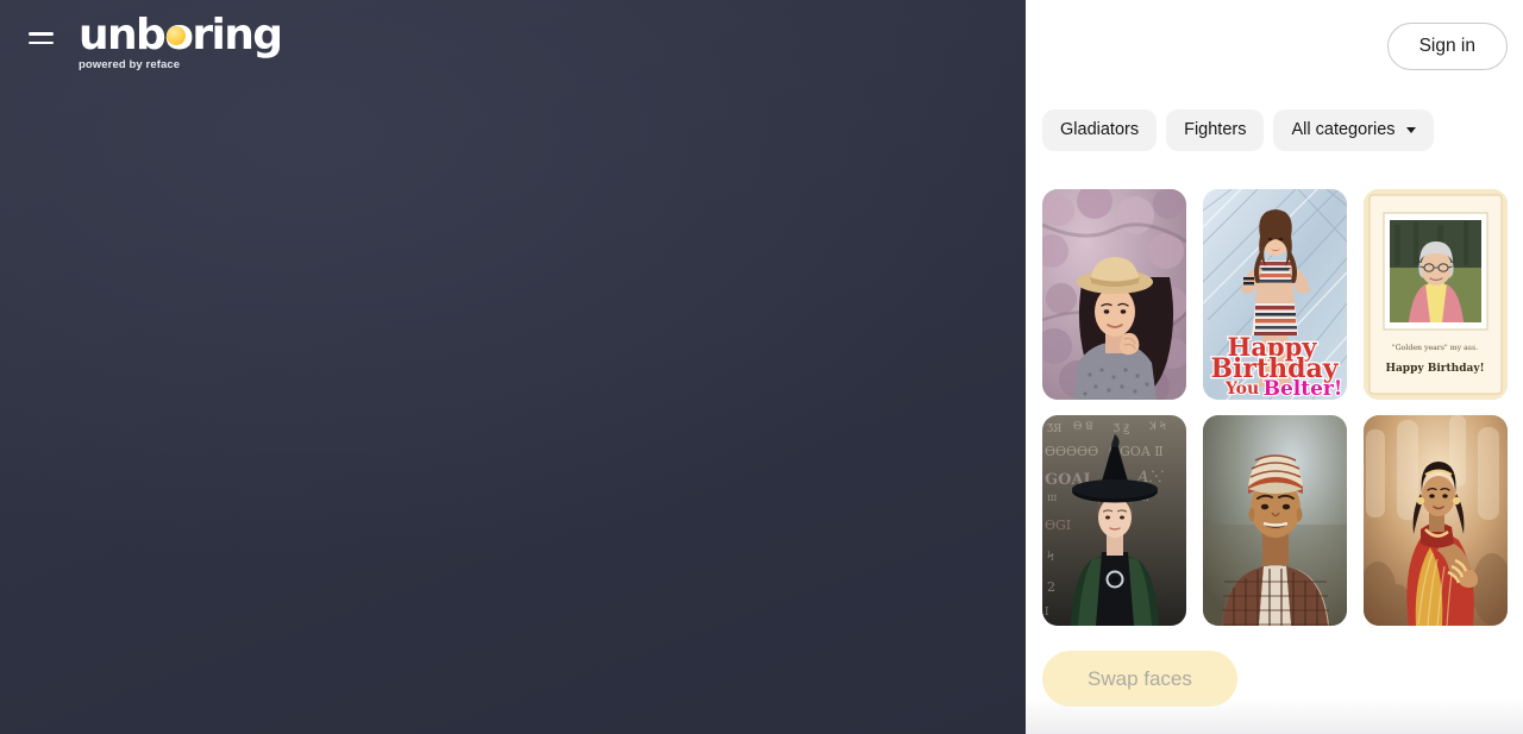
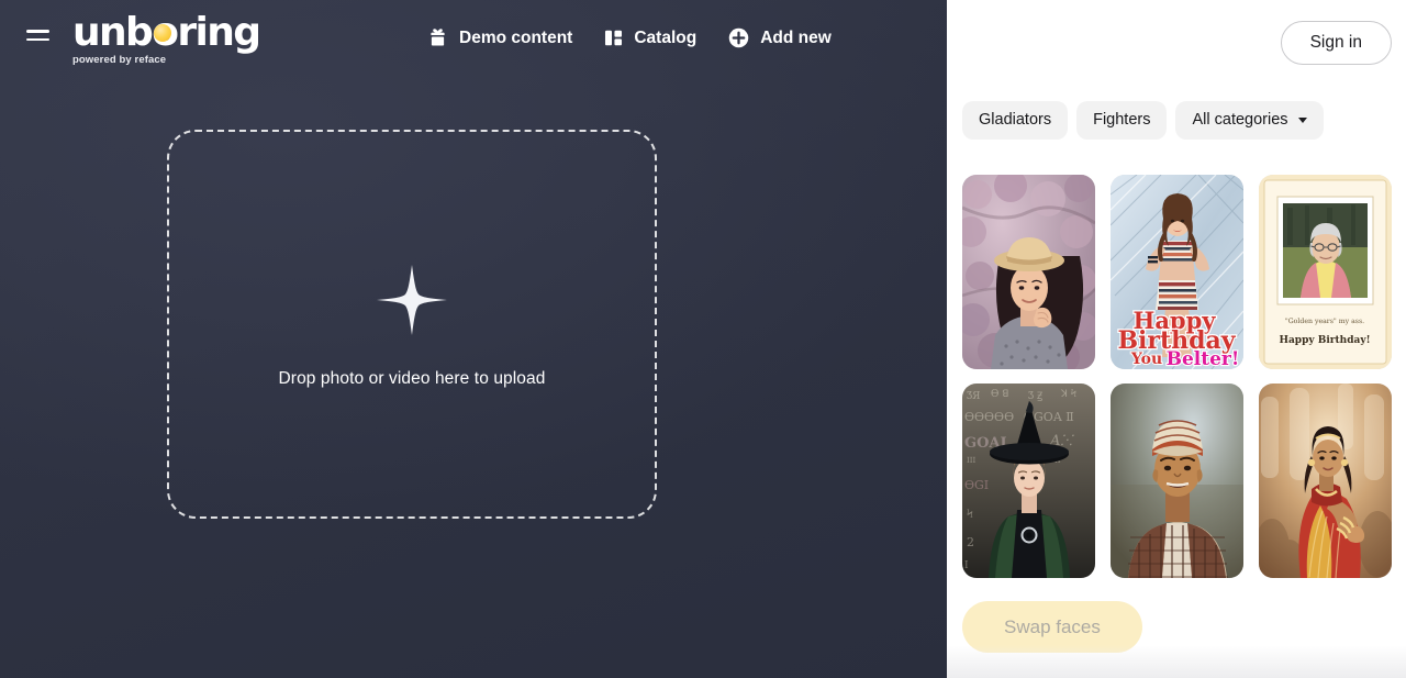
  unbring
  powered by reface
+ Demo content
+ Catalog
+ Add new
+ Drop photo or video here to upload
  Sign in
  Gladiators
  Fighters
  All categories
  Happy
  Birthday
  You
  Belter!
  Happy Birthday!
  ƷЯ
  ϴ ꓭ
  Ʒ Ꙃ
  ꓘ Ϟ
  ϴϴϴϴϴ
  GOA Ⅱ
  GOAL
  A⁙
  ⅠⅠⅠ
  ϴGⅠ
  Ϟ
  2
  Ⅰ
  Swap faces
